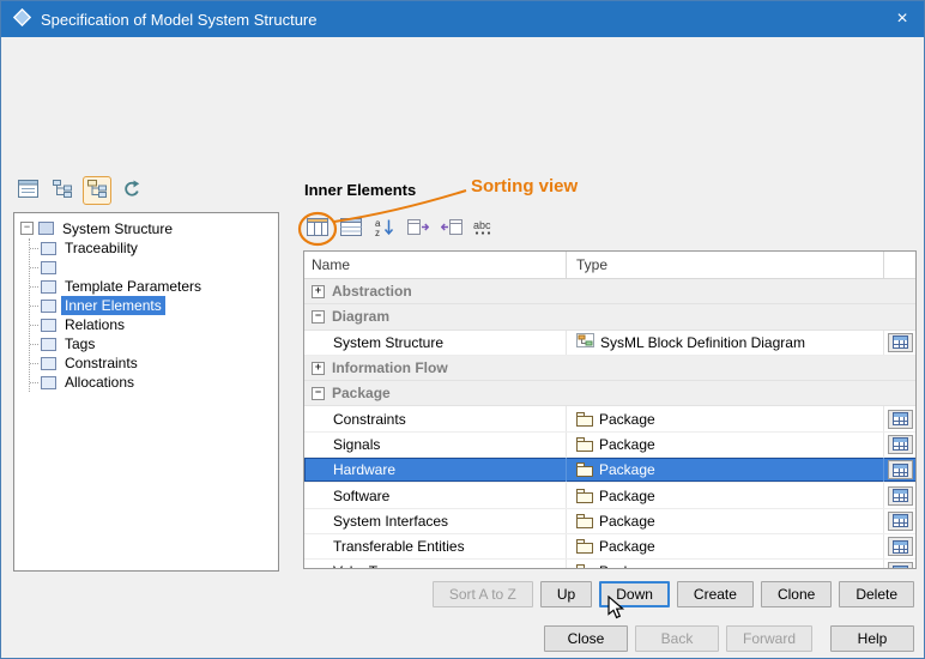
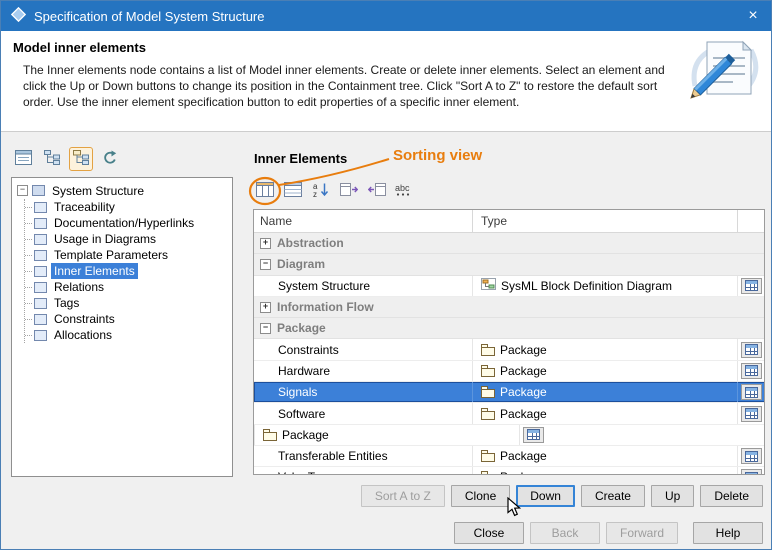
  Specification of Model System Structure
  ×
+ Model inner elements
+ The Inner elements node contains a list of Model inner elements. Create or delete inner elements. Select an element and click the Up or Down buttons to change its position in the Containment tree. Click "Sort A to Z" to restore the default sort order. Use the inner element specification button to edit properties of a specific inner element.
  −
  System Structure
  Traceability
+ Documentation/Hyperlinks
+ Usage in Diagrams
  Template Parameters
  Inner Elements
  Relations
  Tags
  Constraints
  Allocations
  Inner Elements
  a
  z
  abc
  Name
  Type
  +
  Abstraction
  −
  Diagram
  System Structure
  SysML Block Definition Diagram
  +
  Information Flow
  −
  Package
  Constraints
  Package
- Signals
+ Hardware
  Package
- Hardware
+ Signals
  Package
  Software
  Package
- System Interfaces
  Package
  Transferable Entities
  Package
  Sort A to Z
- Up
+ Clone
  Down
  Create
- Clone
+ Up
  Delete
  Close
  Back
  Forward
  Help
  Sorting view
